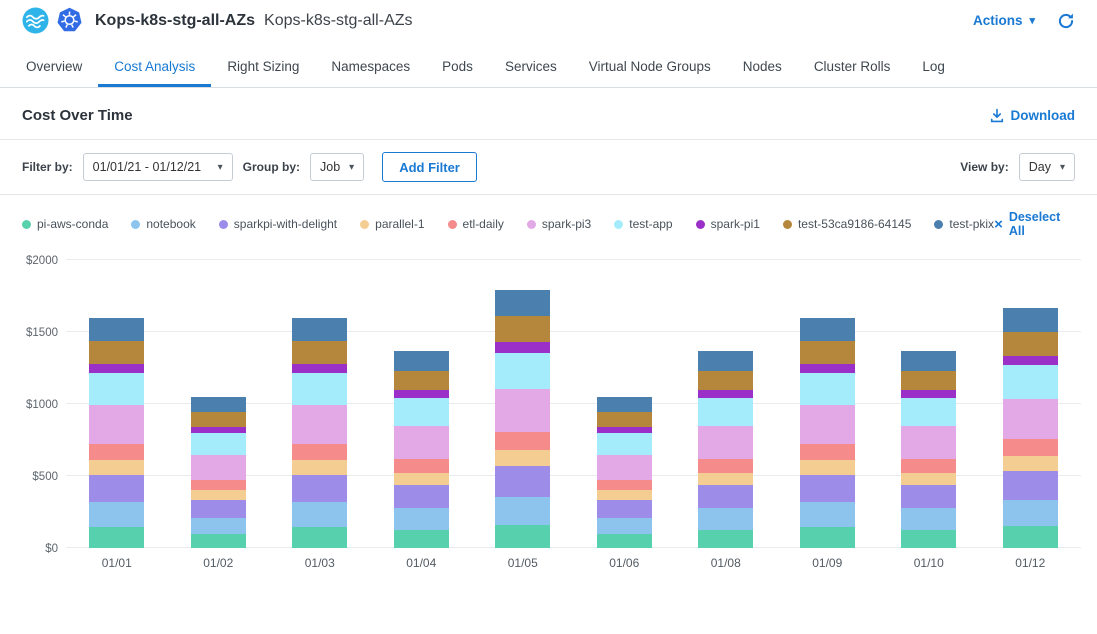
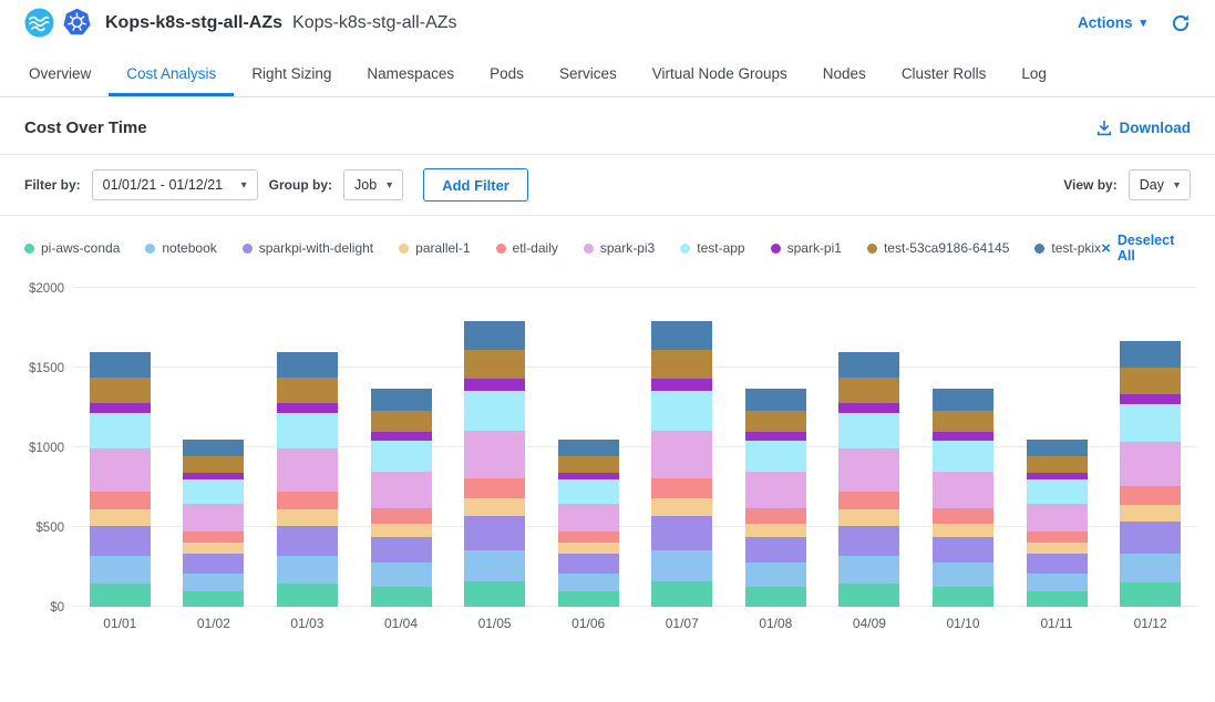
  Kops-k8s-stg-all-AZs
  Kops-k8s-stg-all-AZs
  Actions
  ▾
  Overview
  Cost Analysis
  Right Sizing
  Namespaces
  Pods
  Services
  Virtual Node Groups
  Nodes
  Cluster Rolls
  Log
  Cost Over Time
  Download
  Filter by:
  01/01/21 - 01/12/21
  ▾
  Group by:
  Job
  ▾
  Add Filter
  View by:
  Day
  ▾
  pi-aws-conda
  notebook
  sparkpi-with-delight
  parallel-1
  etl-daily
  spark-pi3
  test-app
  spark-pi1
  test-53ca9186-64145
  test-pkix
  ×
  Deselect All
  $0
  $500
  $1000
  $1500
  $2000
  01/01
  01/02
  01/03
  01/04
  01/05
  01/06
+ 01/07
  01/08
- 01/09
+ 04/09
  01/10
+ 01/11
  01/12
